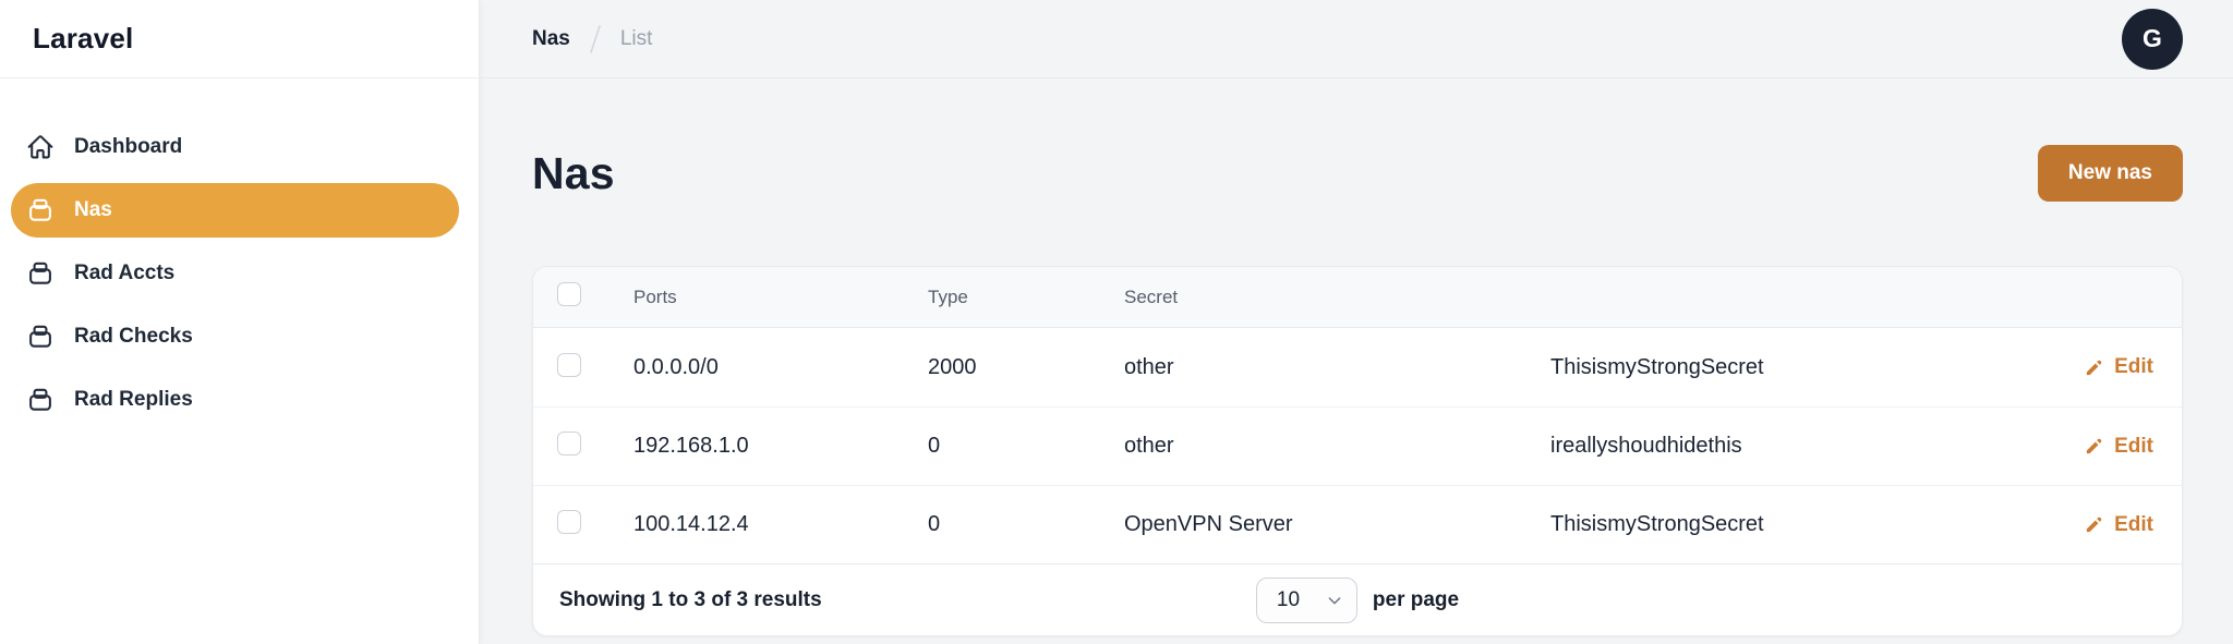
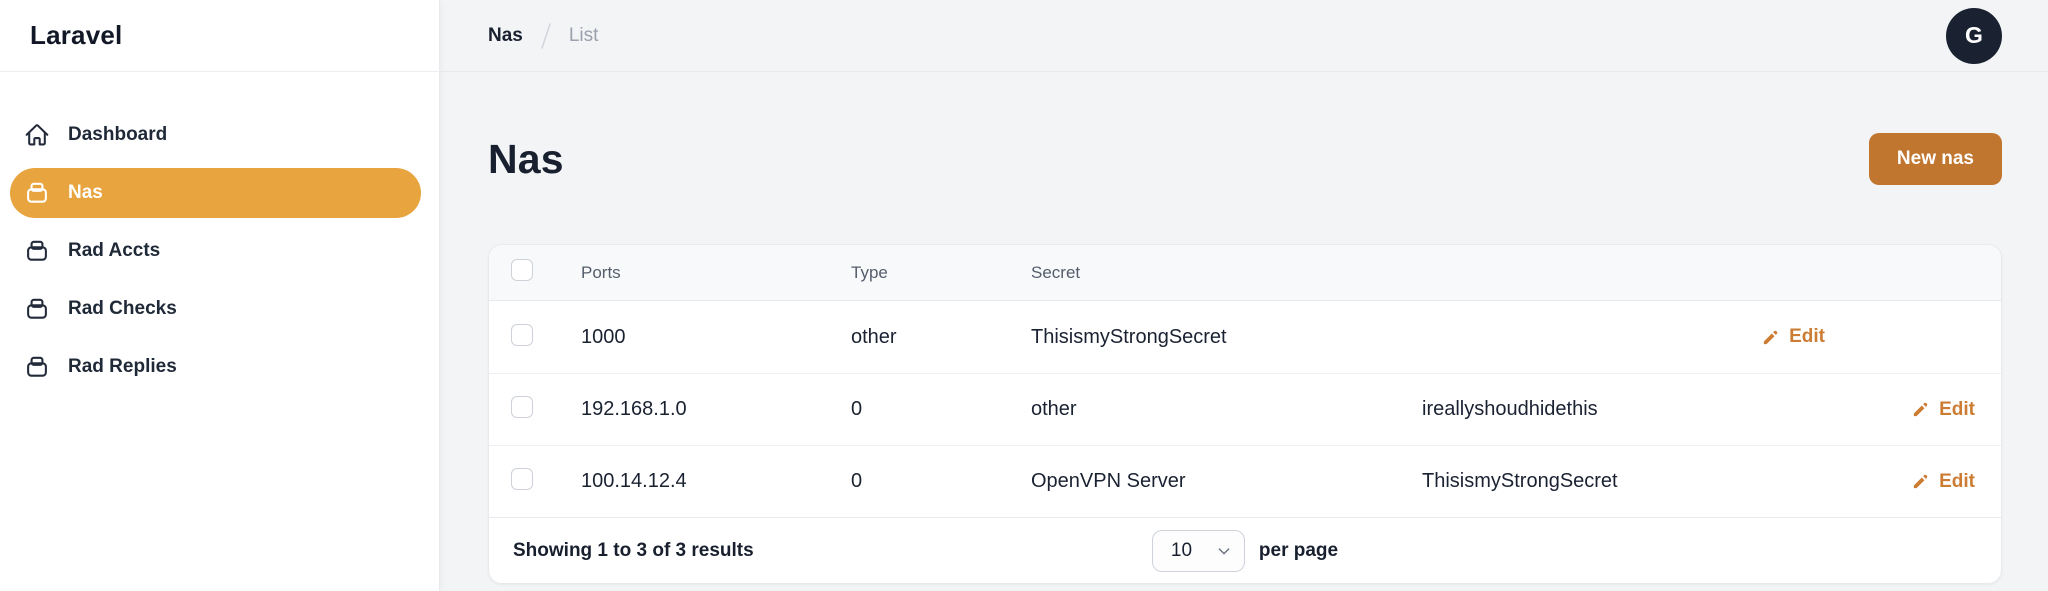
  Laravel
  Dashboard
  Nas
  Rad Accts
  Rad Checks
  Rad Replies
  Nas
  List
  G
  Nas
  New nas
  Ports
  Type
  Secret
- 0.0.0.0/0
- 2000
+ 1000
  other
  ThisismyStrongSecret
  Edit
  192.168.1.0
  0
  other
  ireallyshoudhidethis
  Edit
  100.14.12.4
  0
  OpenVPN Server
  ThisismyStrongSecret
  Edit
  Showing 1 to 3 of 3 results
  10
  per page
